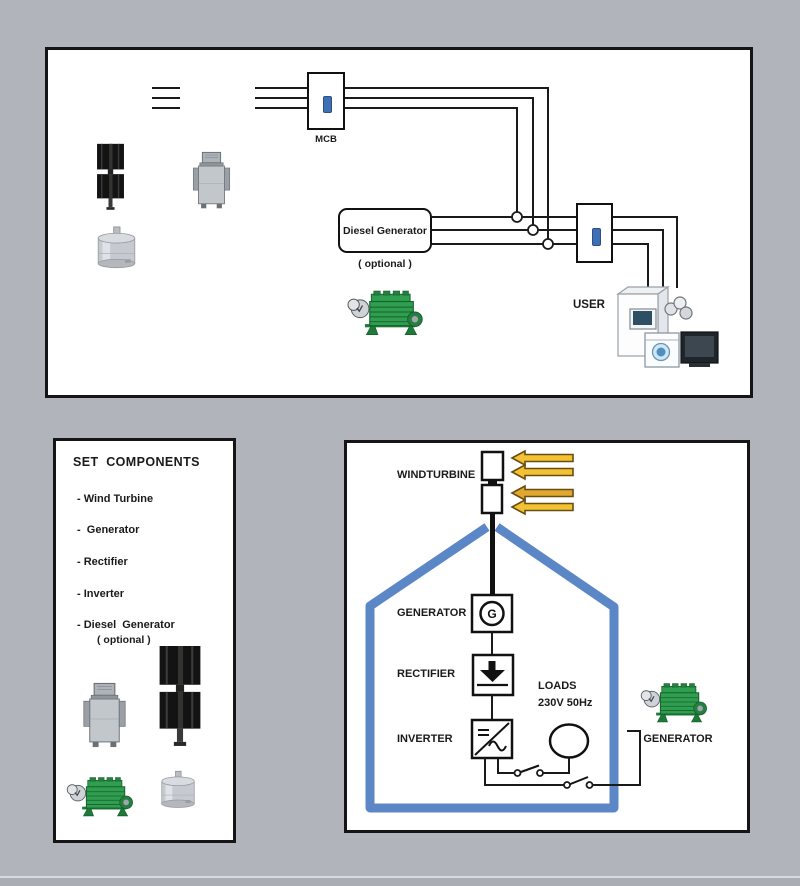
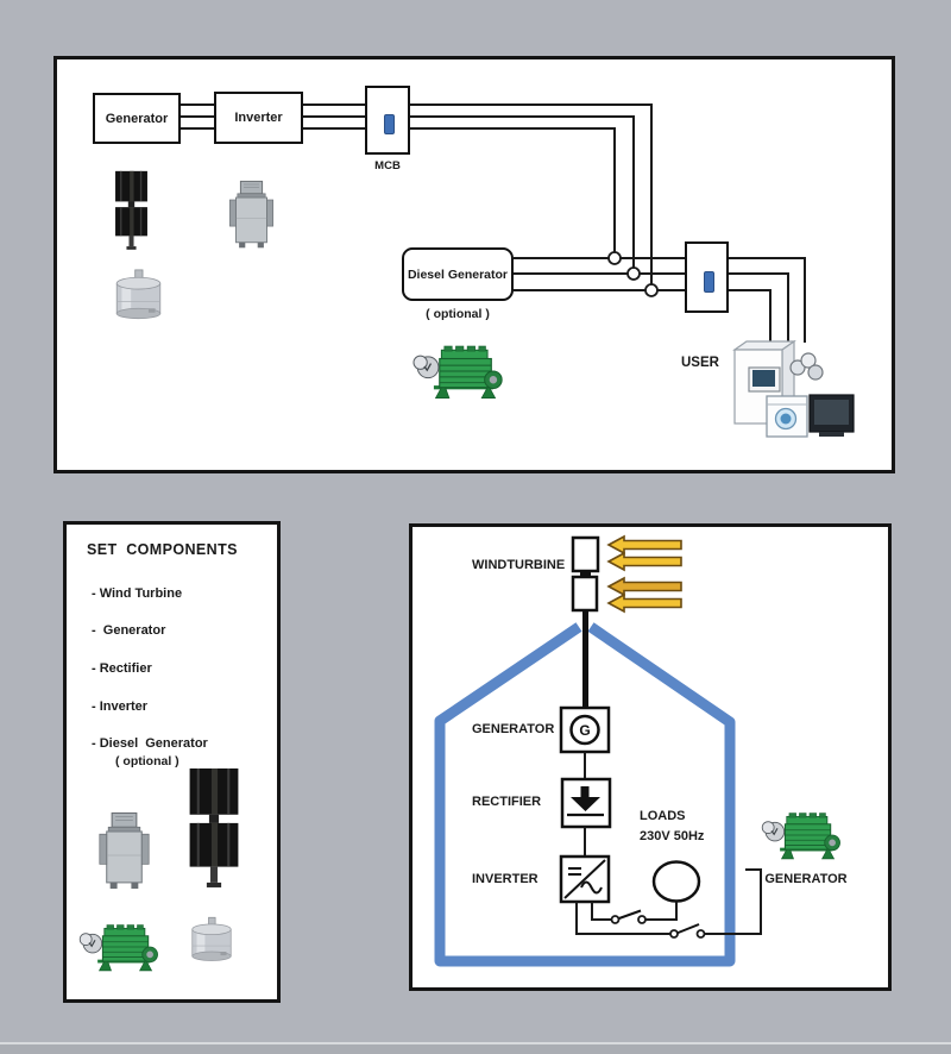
+ Generator
+ Inverter
  MCB
  Diesel Generator
  ( optional )
  USER
  SET COMPONENTS
  - Wind Turbine
  - Generator
  - Rectifier
  - Inverter
  - Diesel Generator
  ( optional )
  G
  WINDTURBINE
  GENERATOR
  RECTIFIER
  INVERTER
  LOADS
  230V 50Hz
  GENERATOR
